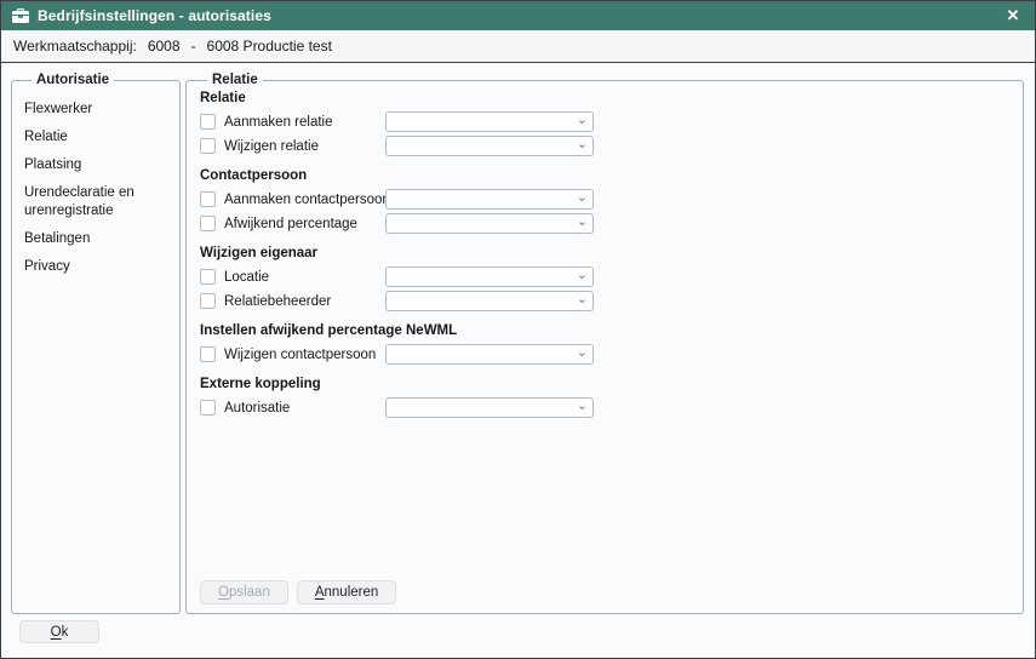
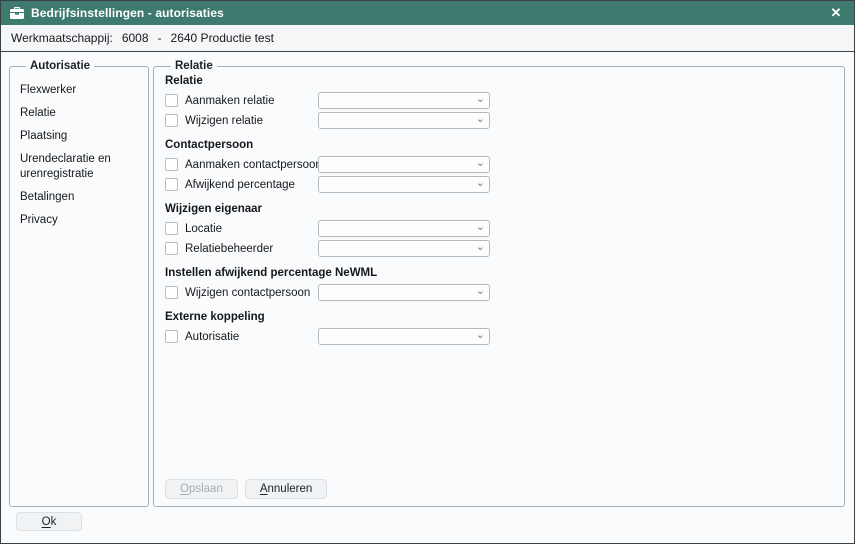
  Bedrijfsinstellingen - autorisaties
  ✕
  Werkmaatschappij:
  6008
  -
- 6008 Productie test
+ 2640 Productie test
  Autorisatie
  Flexwerker
  Relatie
  Plaatsing
  Urendeclaratie en urenregistratie
  Betalingen
  Privacy
  Relatie
  Relatie
  Aanmaken relatie
  ⌄
  Wijzigen relatie
  ⌄
  Contactpersoon
  Aanmaken contactpersoo
  ⌄
  Afwijkend percentage
  ⌄
  Wijzigen eigenaar
  Locatie
  ⌄
  Relatiebeheerder
  ⌄
  Instellen afwijkend percentage NeWML
  Wijzigen contactpersoon
  ⌄
  Externe koppeling
  Autorisatie
  ⌄
  O
  pslaan
  A
  nnuleren
  O
  k
